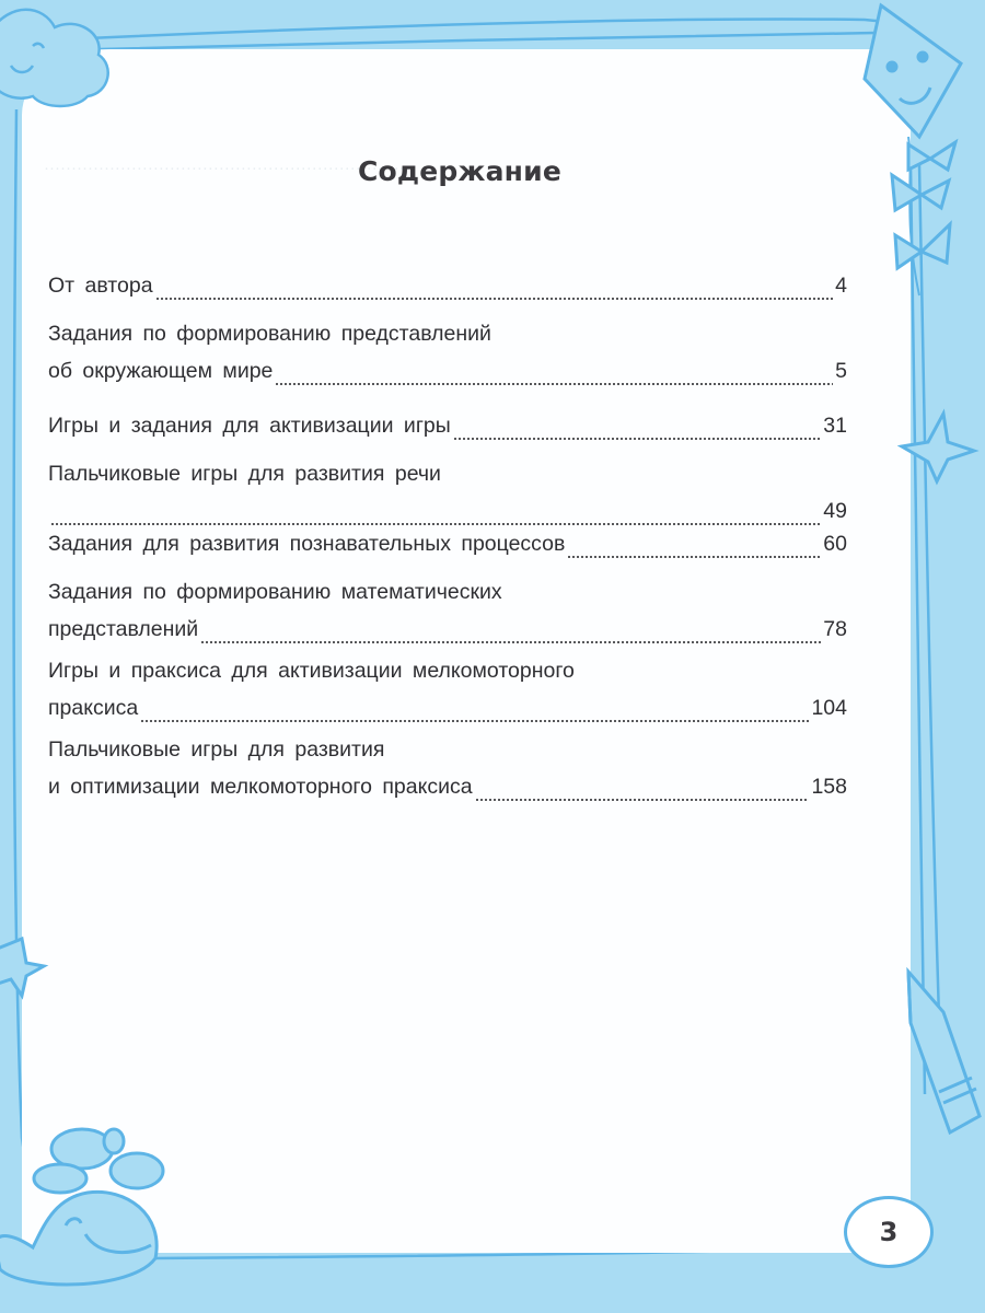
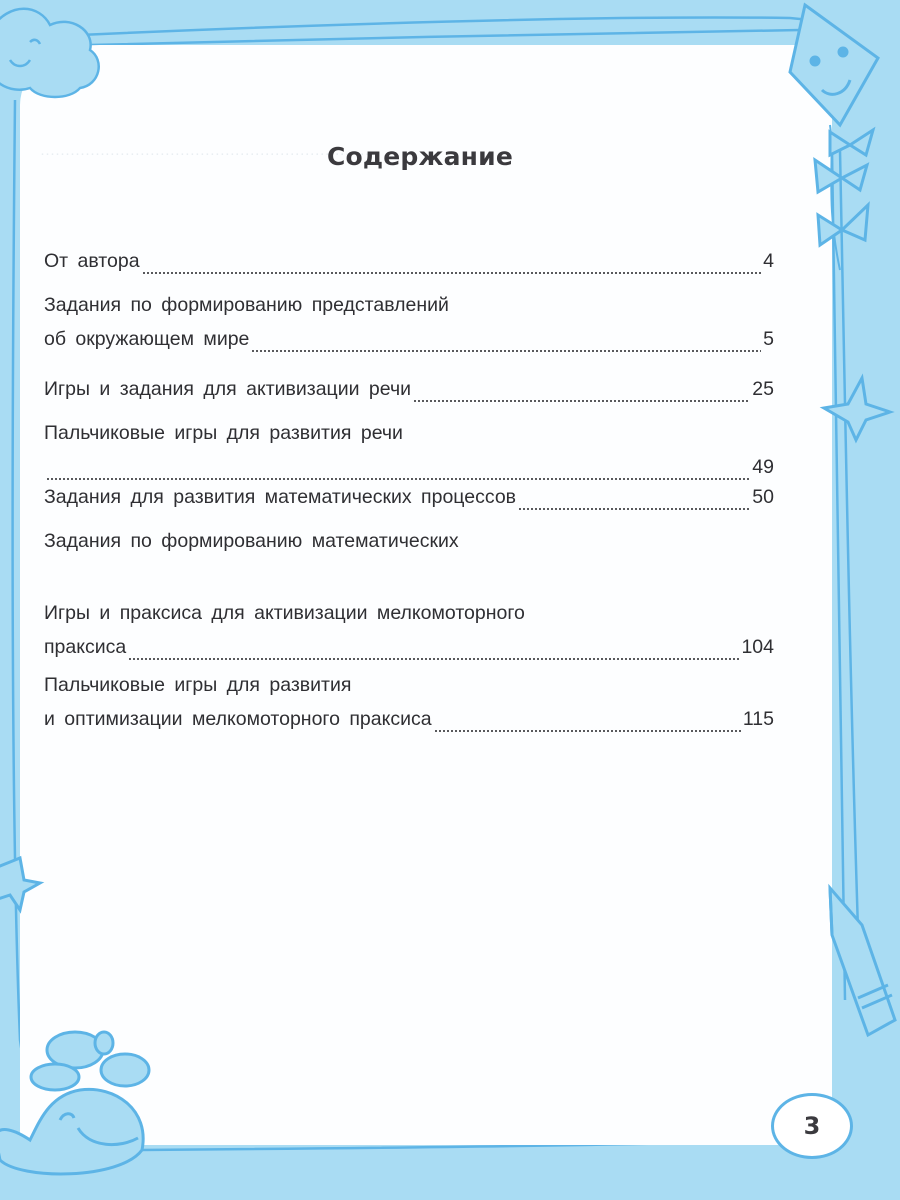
  ···································································
  Содержание
  От автора
  4
  Задания по формированию представлений
  об окружающем мире
  5
- Игры и задания для активизации игры
+ Игры и задания для активизации речи
- 31
+ 25
  Пальчиковые игры для развития речи
  49
- Задания для развития познавательных процессов
+ Задания для развития математических процессов
- 60
+ 50
  Задания по формированию математических
- представлений
- 78
  Игры и праксиса для активизации мелкомоторного
  праксиса
  104
  Пальчиковые игры для развития
  и оптимизации мелкомоторного праксиса
- 158
+ 115
  3
